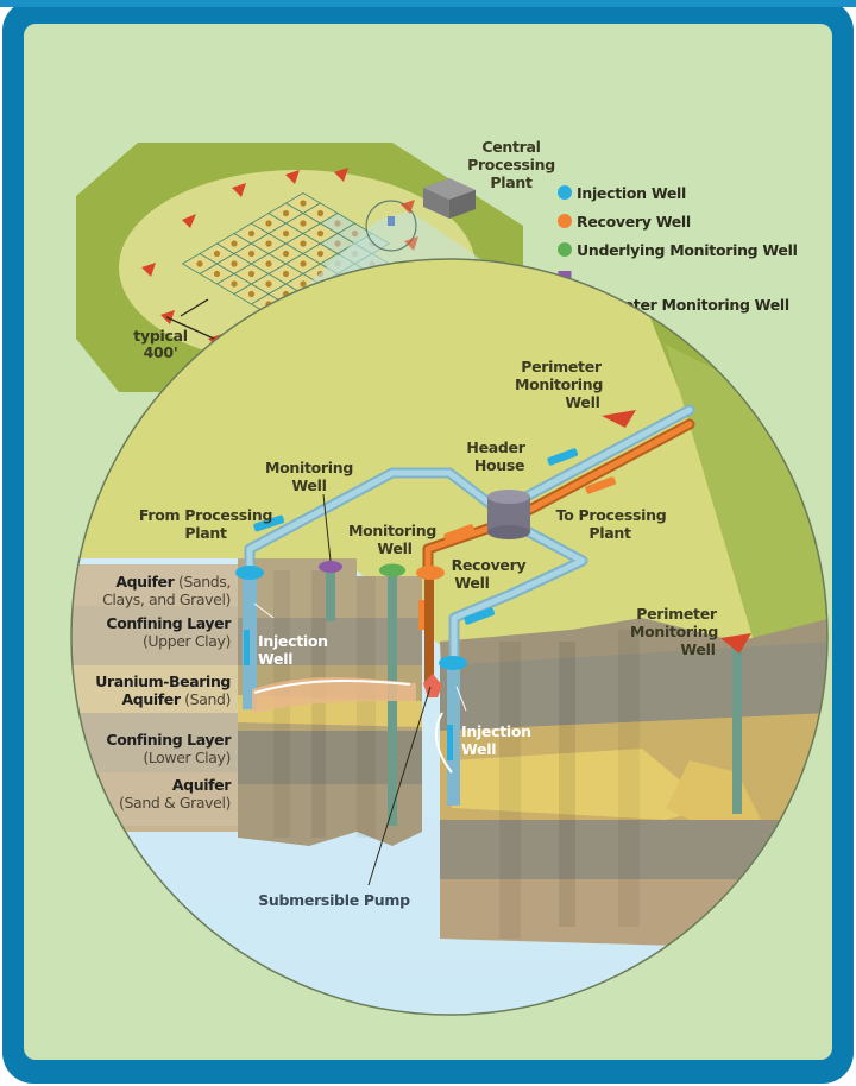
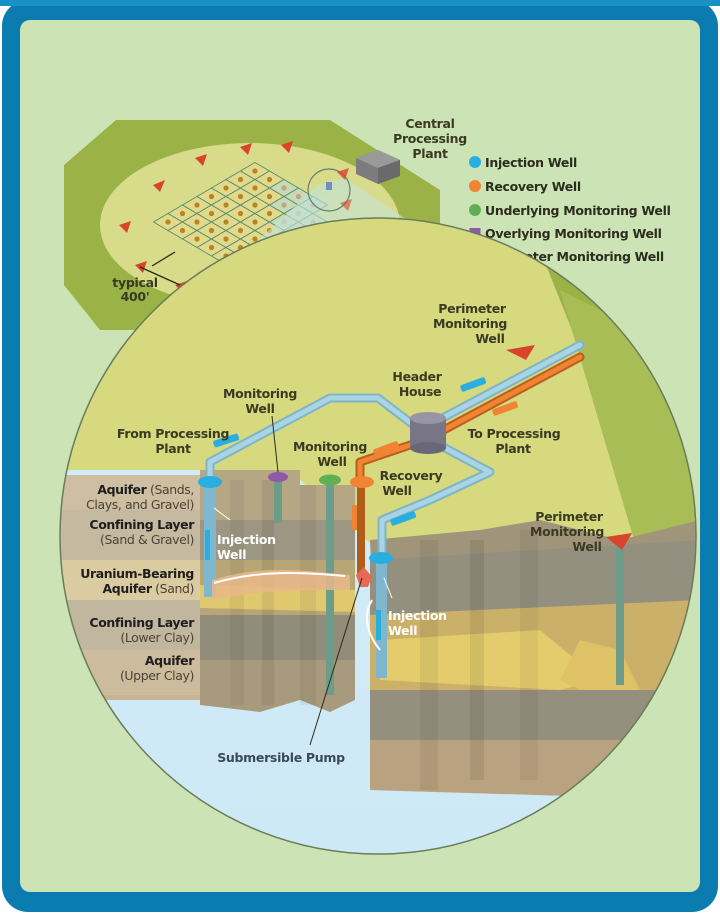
  typical
  400'
  Central
  Processing
  Plant
  Injection Well
  Recovery Well
  Underlying Monitoring Well
+ Overlying Monitoring Well
  ter Monitoring Well
  Perimeter
  Monitoring
  Well
  Header
  House
  Monitoring
  Well
  From Processing
  Plant
  Monitoring
  Well
  Recovery
  Well
  To Processing
  Plant
  Perimeter
  Monitoring
  Well
  Injection
  Well
  Injection
  Well
  Submersible Pump
  Aquifer (Sands,
  Clays, and Gravel)
  Confining Layer
- (Upper Clay)
+ (Sand & Gravel)
  Uranium-Bearing
  Aquifer (Sand)
  Confining Layer
  (Lower Clay)
  Aquifer
- (Sand & Gravel)
+ (Upper Clay)
